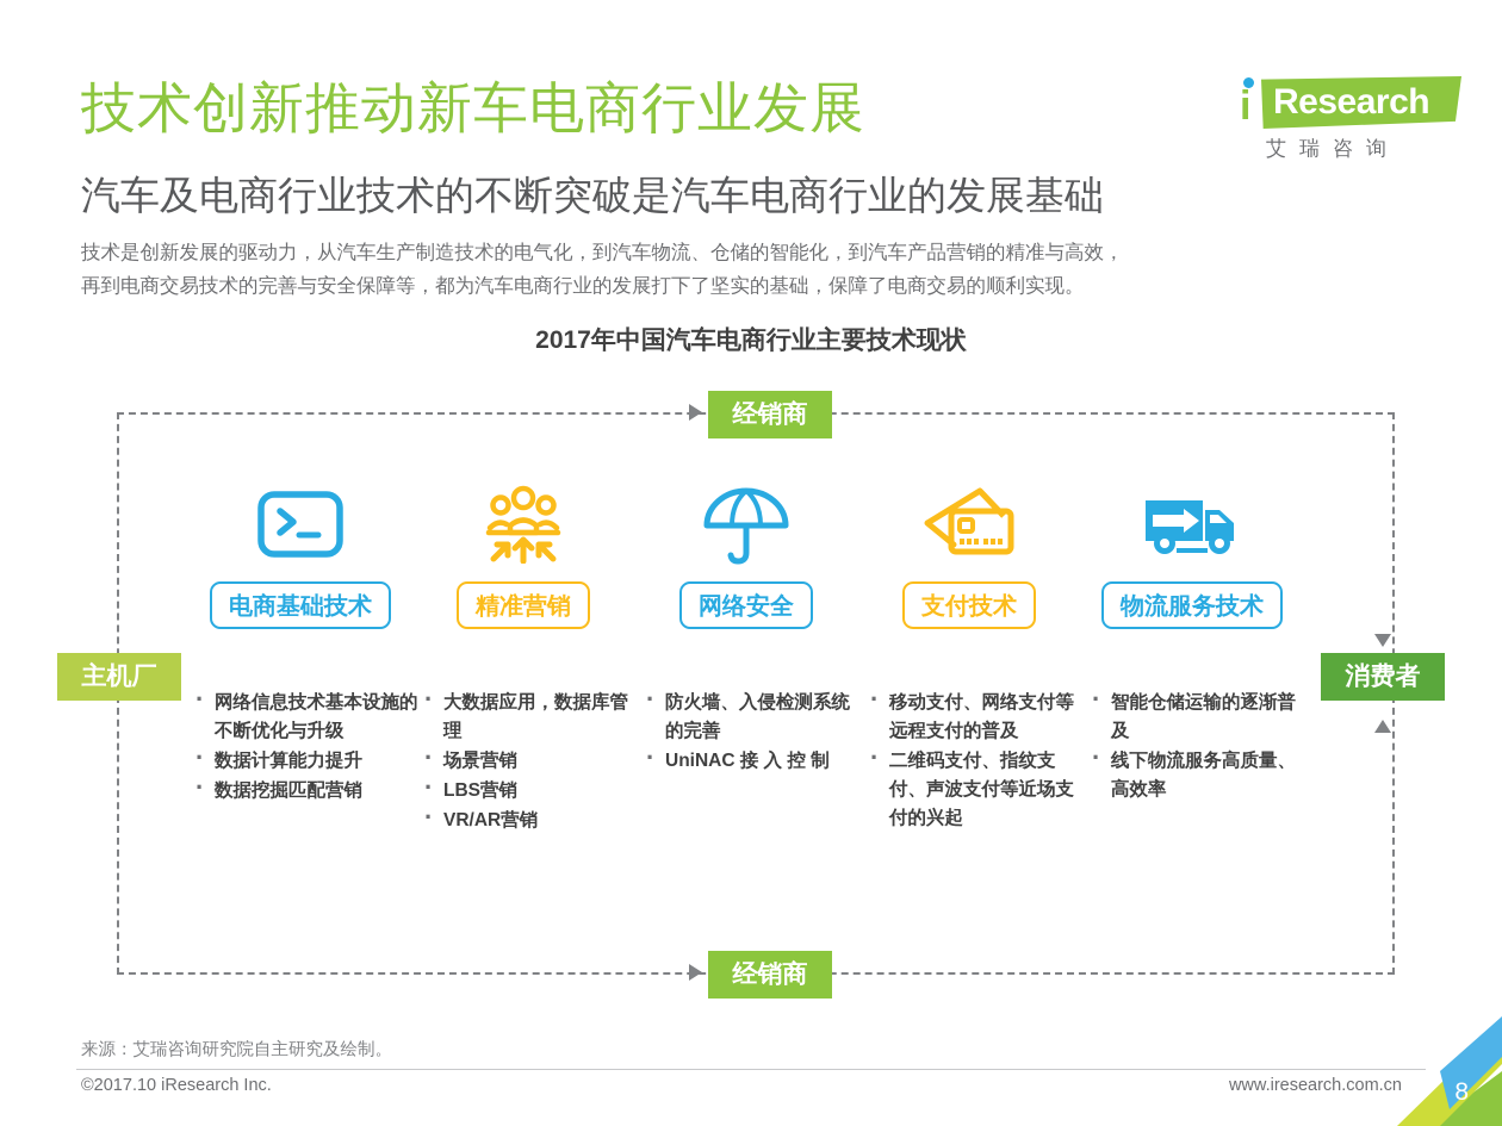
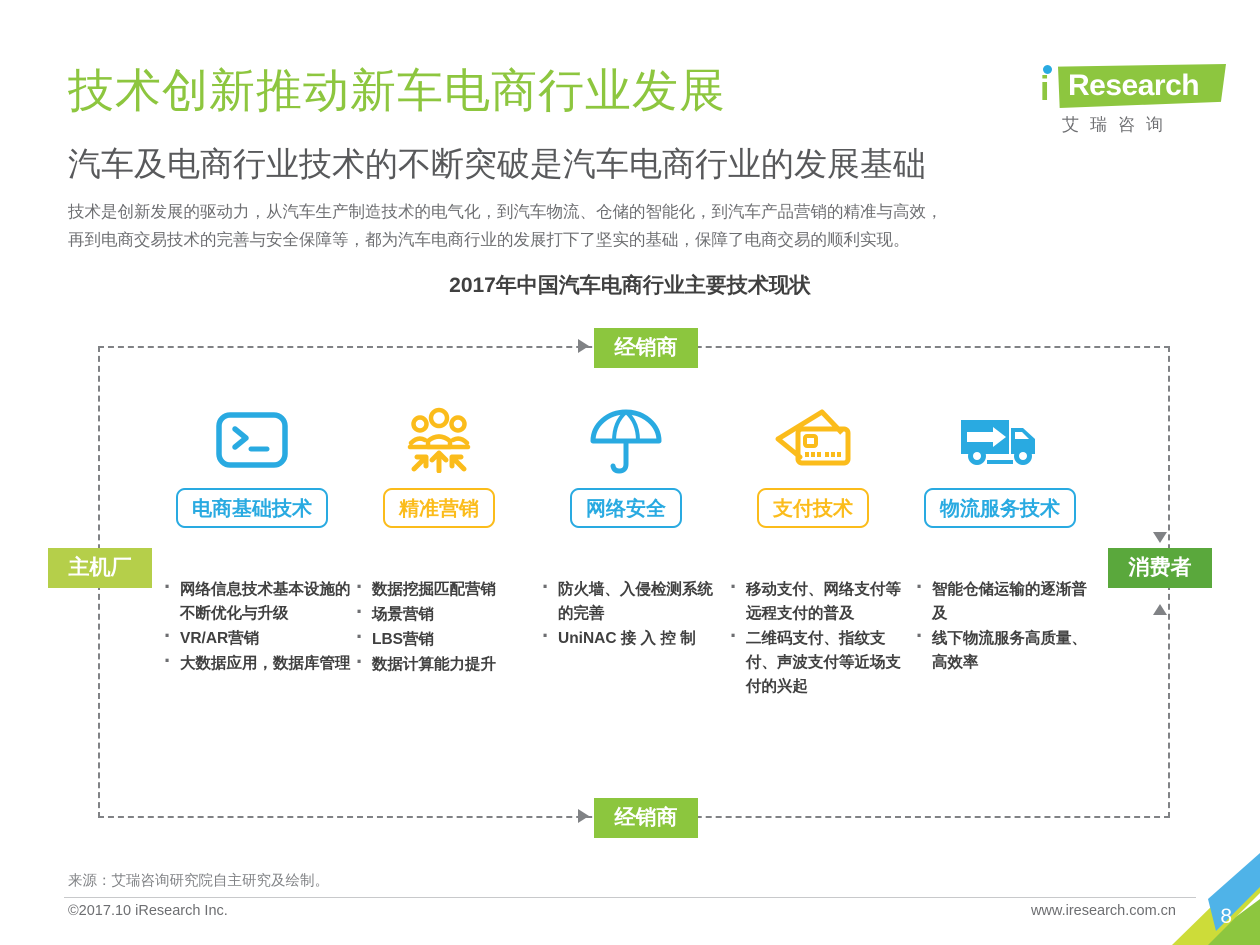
  技术创新推动新车电商行业发展
  汽车及电商行业技术的不断突破是汽车电商行业的发展基础
  技术是创新发展的驱动力，从汽车生产制造技术的电气化，到汽车物流、仓储的智能化，到汽车产品营销的精准与高效，
  再到电商交易技术的完善与安全保障等，都为汽车电商行业的发展打下了坚实的基础，保障了电商交易的顺利实现。
  Research
  i
  艾瑞咨询
  2017年中国汽车电商行业主要技术现状
  经销商
  经销商
  主机厂
  消费者
  电商基础技术
  网络信息技术基本设施的不断优化与升级
- 数据计算能力提升
+ VR/AR营销
- 数据挖掘匹配营销
+ 大数据应用，数据库管理
  精准营销
- 大数据应用，数据库管理
+ 数据挖掘匹配营销
  场景营销
  LBS营销
- VR/AR营销
+ 数据计算能力提升
  网络安全
  防火墙、入侵检测系统的完善
  UniNAC 接 入 控 制
  支付技术
  移动支付、网络支付等远程支付的普及
  二维码支付、指纹支付、声波支付等近场支付的兴起
  物流服务技术
  智能仓储运输的逐渐普及
  线下物流服务高质量、高效率
  来源：艾瑞咨询研究院自主研究及绘制。
  ©2017.10 iResearch Inc.
  www.iresearch.com.cn
  8
